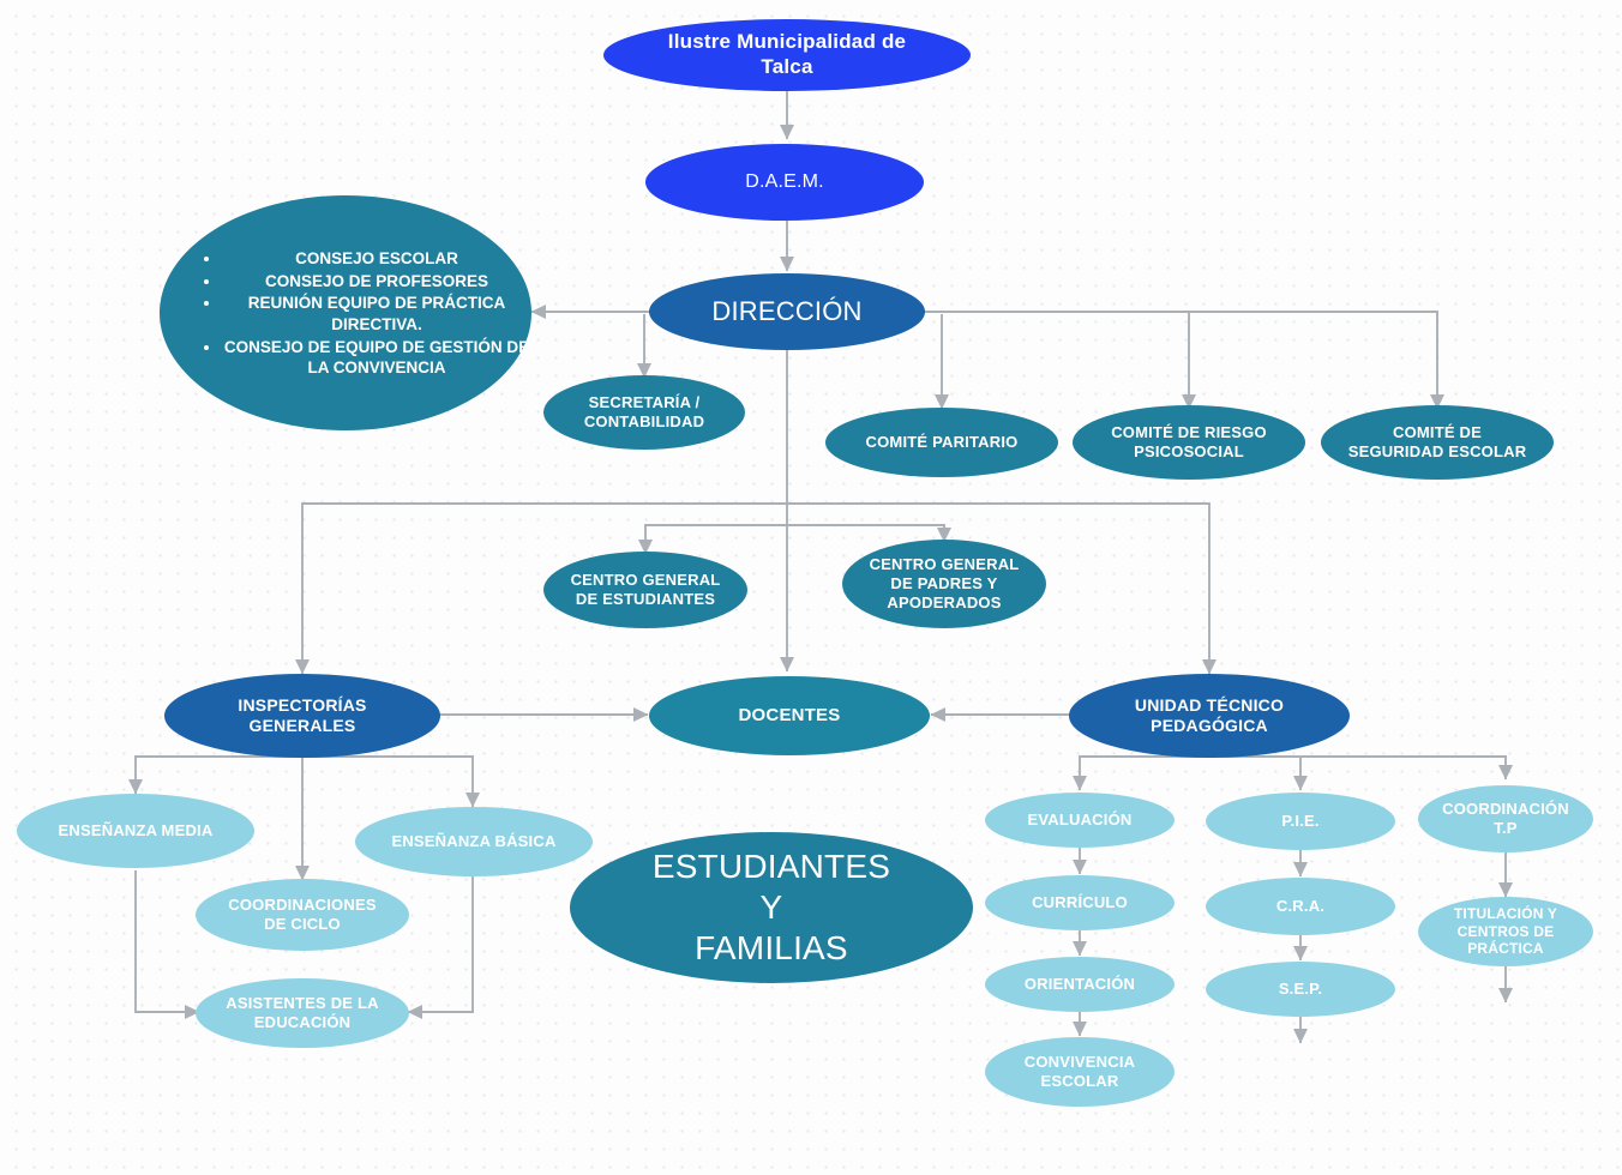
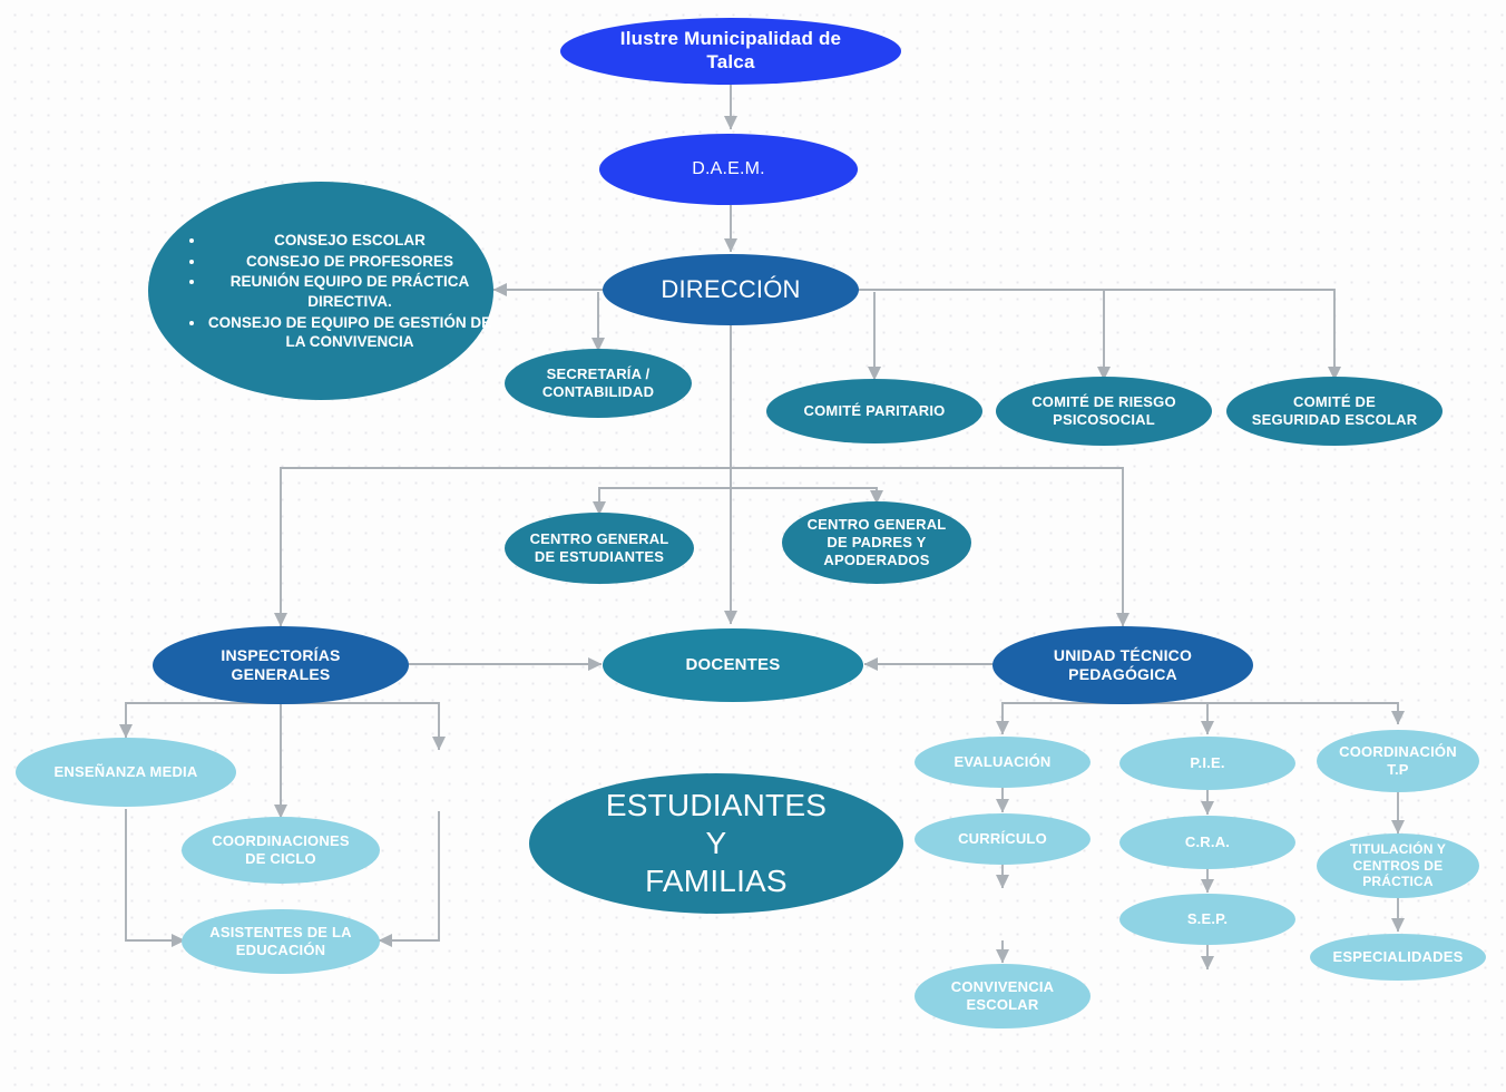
  Ilustre Municipalidad de
  Talca
  D.A.E.M.
  DIRECCIÓN
  CONSEJO ESCOLAR
  CONSEJO DE PROFESORES
  REUNIÓN EQUIPO DE PRÁCTICA DIRECTIVA.
  CONSEJO DE EQUIPO DE GESTIÓN DE LA CONVIVENCIA
  SECRETARÍA /
  CONTABILIDAD
  COMITÉ PARITARIO
  COMITÉ DE RIESGO
  PSICOSOCIAL
  COMITÉ DE
  SEGURIDAD ESCOLAR
  CENTRO GENERAL
  DE ESTUDIANTES
  CENTRO GENERAL
  DE PADRES Y
  APODERADOS
  INSPECTORÍAS
  GENERALES
  DOCENTES
  UNIDAD TÉCNICO
  PEDAGÓGICA
  ENSEÑANZA MEDIA
- ENSEÑANZA BÁSICA
  COORDINACIONES
  DE CICLO
  ASISTENTES DE LA
  EDUCACIÓN
  ESTUDIANTES
  Y
  FAMILIAS
  EVALUACIÓN
  CURRÍCULO
- ORIENTACIÓN
  CONVIVENCIA
  ESCOLAR
  P.I.E.
  C.R.A.
  S.E.P.
  COORDINACIÓN
  T.P
  TITULACIÓN Y
  CENTROS DE
  PRÁCTICA
+ ESPECIALIDADES
